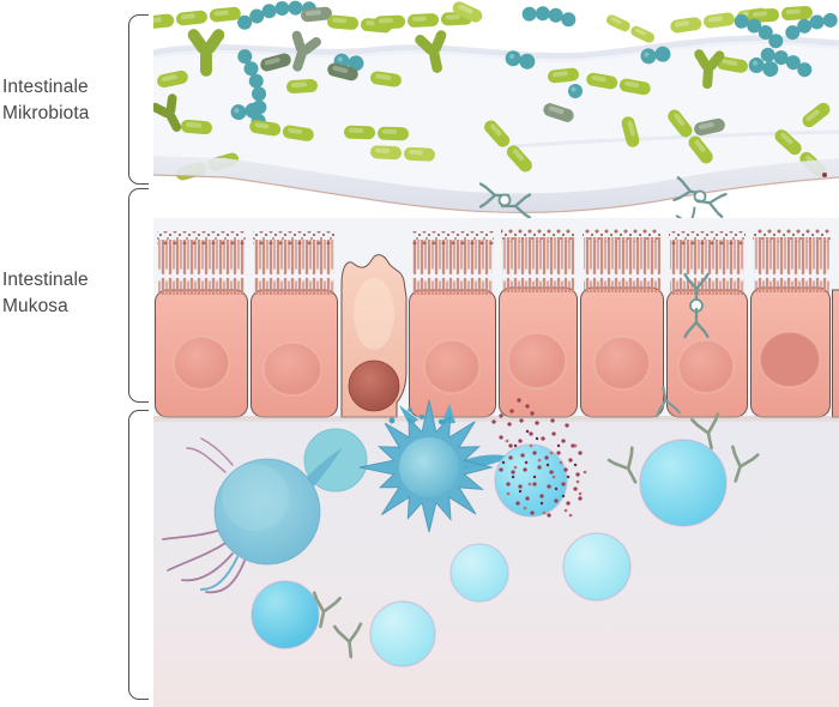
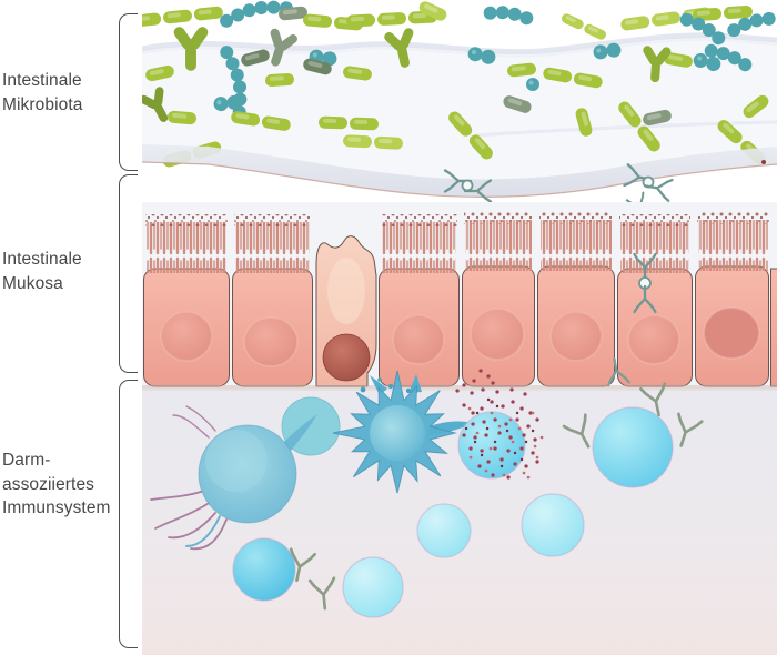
  Intestinale
  Mikrobiota
  Intestinale
  Mukosa
+ Darm-
+ assoziiertes
+ Immunsystem
